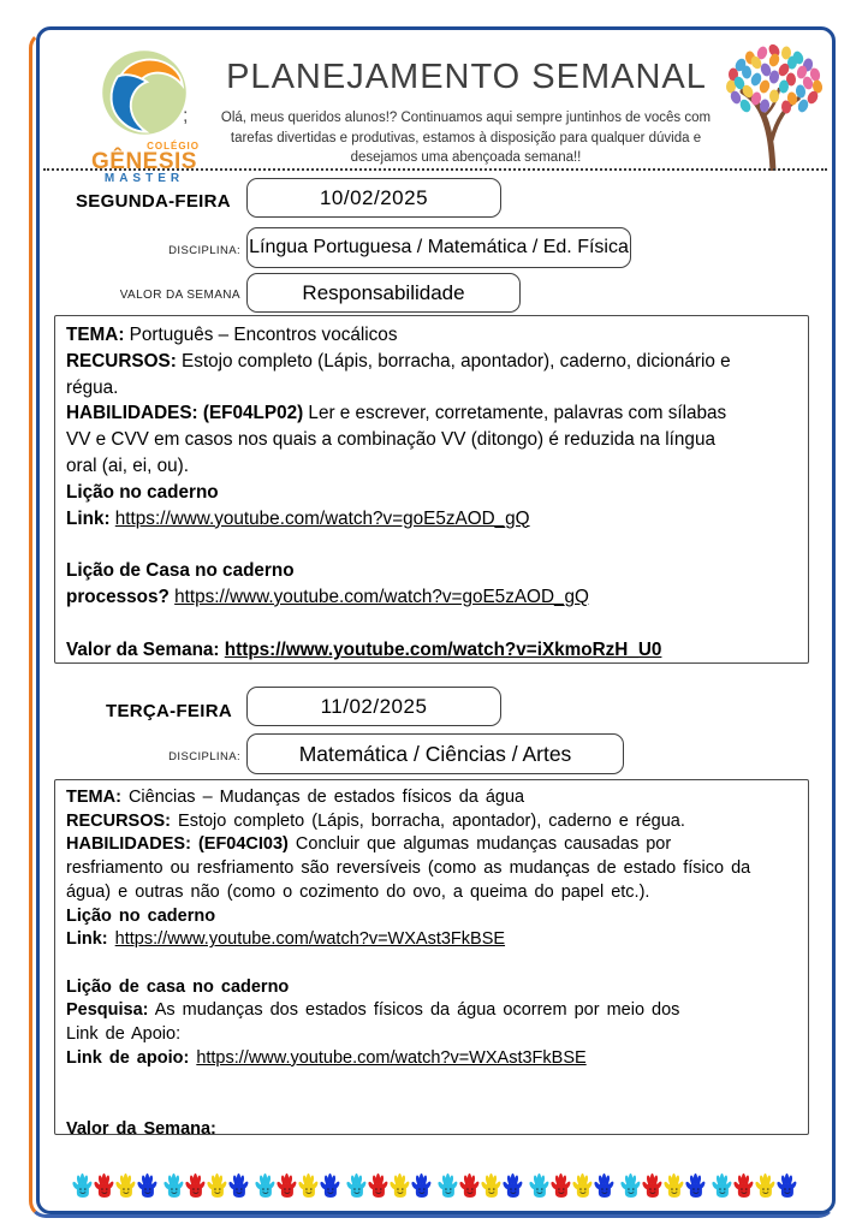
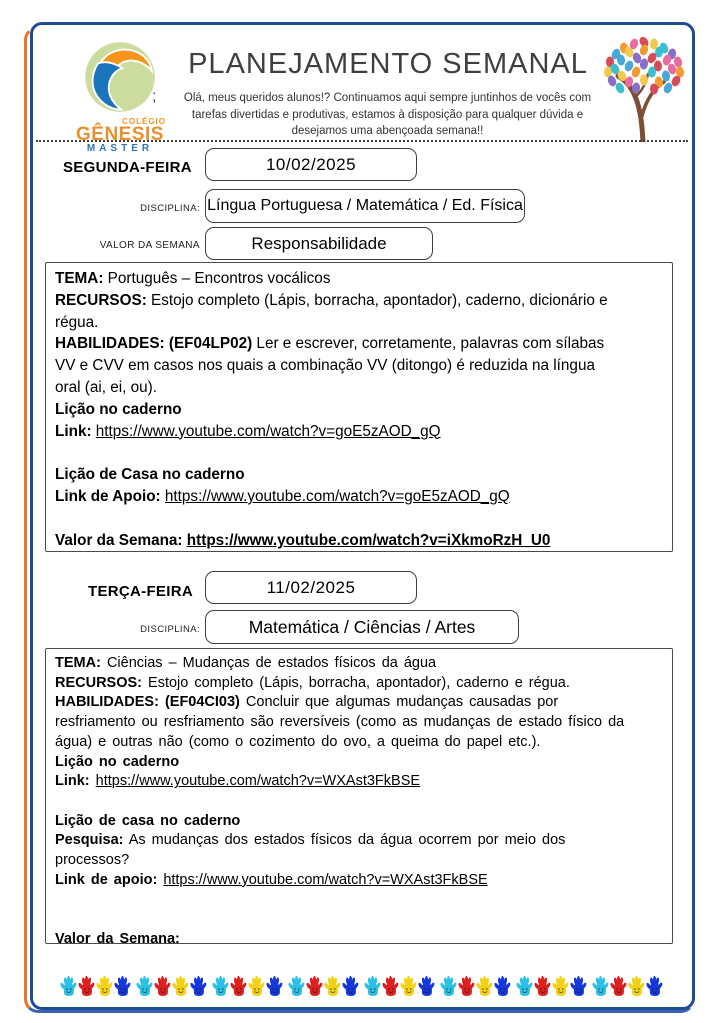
  COLÉGIO
  GÊNESIS
  MASTER
  ;
  PLANEJAMENTO SEMANAL
  Olá, meus queridos alunos!? Continuamos aqui sempre juntinhos de vocês com
  tarefas divertidas e produtivas, estamos à disposição para qualquer dúvida e
  desejamos uma abençoada semana!!
  SEGUNDA-FEIRA
  10/02/2025
  DISCIPLINA:
  Língua Portuguesa / Matemática / Ed. Física
  VALOR DA SEMANA
  Responsabilidade
  TEMA: Português – Encontros vocálicos
  RECURSOS: Estojo completo (Lápis, borracha, apontador), caderno, dicionário e
  régua.
  HABILIDADES: (EF04LP02) Ler e escrever, corretamente, palavras com sílabas
  VV e CVV em casos nos quais a combinação VV (ditongo) é reduzida na língua
  oral (ai, ei, ou).
  Lição no caderno
  Link: https://www.youtube.com/watch?v=goE5zAOD_gQ
  Lição de Casa no caderno
- processos? https://www.youtube.com/watch?v=goE5zAOD_gQ
+ Link de Apoio: https://www.youtube.com/watch?v=goE5zAOD_gQ
  Valor da Semana: https://www.youtube.com/watch?v=iXkmoRzH_U0
  TERÇA-FEIRA
  11/02/2025
  DISCIPLINA:
  Matemática / Ciências / Artes
  TEMA: Ciências – Mudanças de estados físicos da água
  RECURSOS: Estojo completo (Lápis, borracha, apontador), caderno e régua.
  HABILIDADES: (EF04CI03) Concluir que algumas mudanças causadas por
  resfriamento ou resfriamento são reversíveis (como as mudanças de estado físico da
  água) e outras não (como o cozimento do ovo, a queima do papel etc.).
  Lição no caderno
  Link: https://www.youtube.com/watch?v=WXAst3FkBSE
  Lição de casa no caderno
  Pesquisa: As mudanças dos estados físicos da água ocorrem por meio dos
- Link de Apoio:
+ processos?
  Link de apoio: https://www.youtube.com/watch?v=WXAst3FkBSE
  Valor da Semana:
